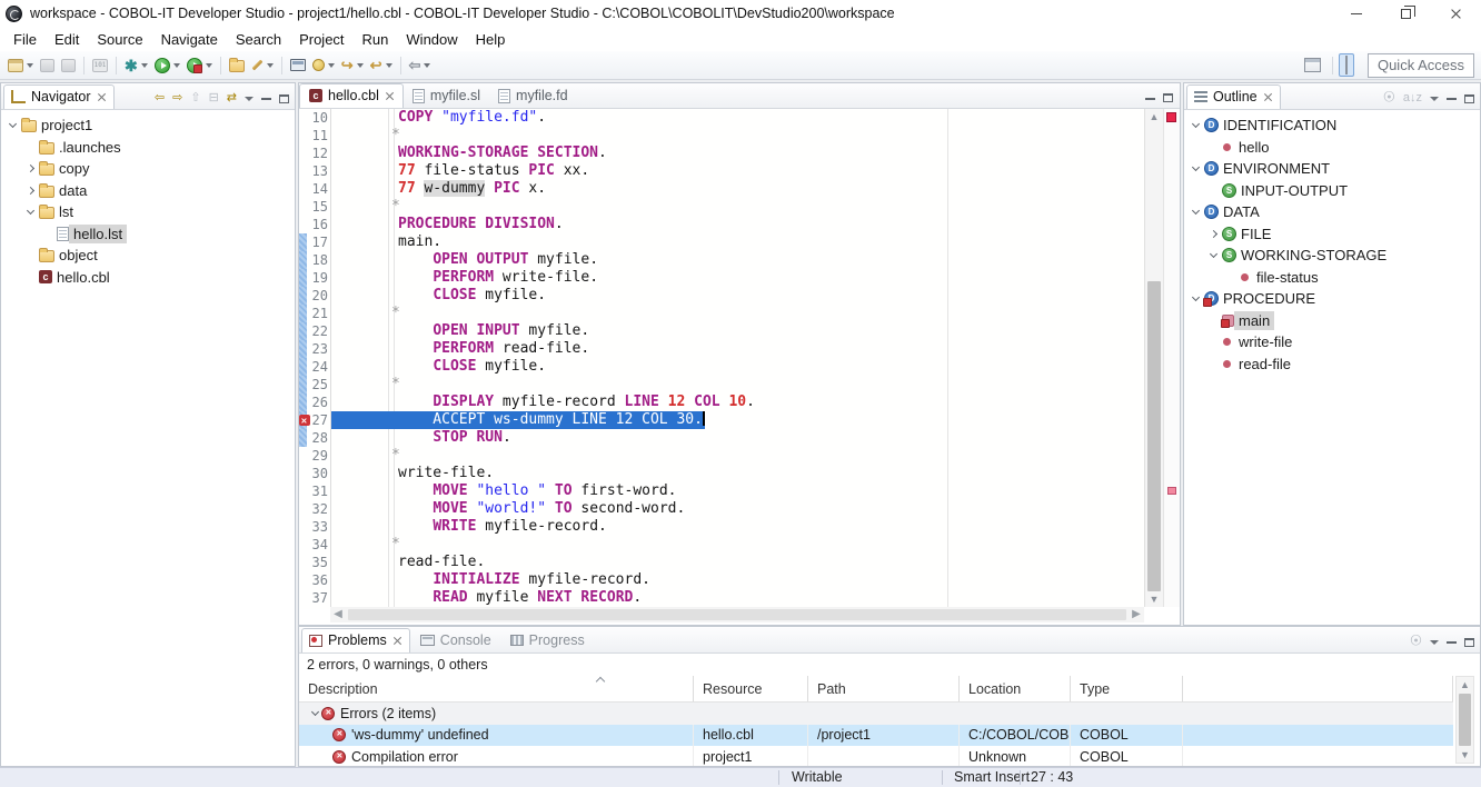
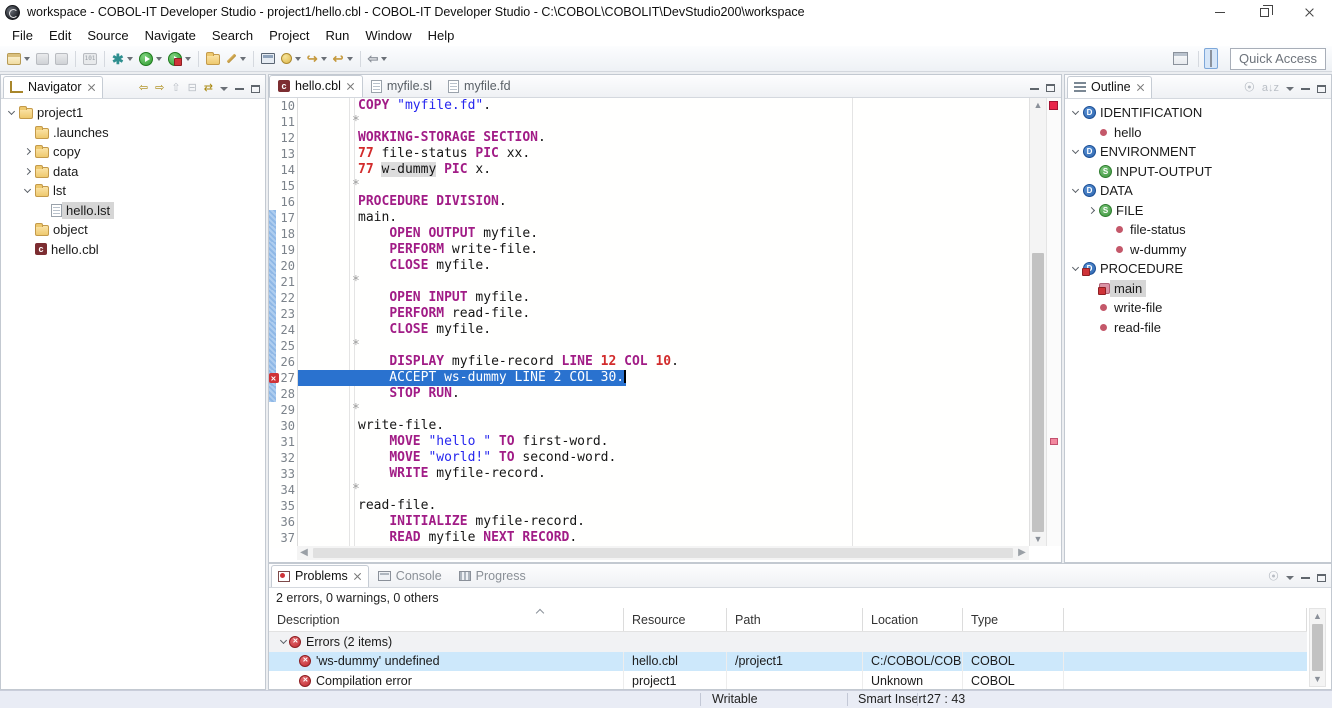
  workspace - COBOL-IT Developer Studio - project1/hello.cbl - COBOL-IT Developer Studio - C:\COBOL\COBOLIT\DevStudio200\workspace
  File
  Edit
  Source
  Navigate
  Search
  Project
  Run
  Window
  Help
  ✱
  ↪
  ↩
  ⇦
  Quick Access
  Navigator
  ⇦
  ⇨
  ⇧
  ⊟
  ⇄
  project1
  .launches
  copy
  data
  lst
  hello.lst
  object
  hello.cbl
  hello.cbl
  myfile.sl
  myfile.fd
  10
  COPY "myfile.fd".
  11
  *
  12
  WORKING-STORAGE SECTION.
  13
  77 file-status PIC xx.
  14
  77 w-dummy PIC x.
  15
  *
  16
  PROCEDURE DIVISION.
  17
  main.
  18
  OPEN OUTPUT myfile.
  19
  PERFORM write-file.
  20
  CLOSE myfile.
  21
  *
  22
  OPEN INPUT myfile.
  23
  PERFORM read-file.
  24
  CLOSE myfile.
  25
  *
  26
  DISPLAY myfile-record LINE 12 COL 10.
  27
- ACCEPT ws-dummy LINE 12 COL 30.
+ ACCEPT ws-dummy LINE 2 COL 30.
  28
  STOP RUN.
  29
  *
  30
  write-file.
  31
  MOVE "hello " TO first-word.
  32
  MOVE "world!" TO second-word.
  33
  WRITE myfile-record.
  34
  *
  35
  read-file.
  36
  INITIALIZE myfile-record.
  37
  READ myfile NEXT RECORD.
  ▲
  ▼
  ◀
  ▶
  Outline
  ⦿
  a↓z
  IDENTIFICATION
  hello
  ENVIRONMENT
  INPUT-OUTPUT
  DATA
  FILE
- WORKING-STORAGE
  file-status
+ w-dummy
  PROCEDURE
  main
  write-file
  read-file
  Problems
  Console
  Progress
  ⦿
  2 errors, 0 warnings, 0 others
  Description
  Resource
  Path
  Location
  Type
  Errors (2 items)
  'ws-dummy' undefined
  hello.cbl
  /project1
  C:/COBOL/COB
  COBOL
  Compilation error
  project1
  Unknown
  COBOL
  ▲
  ▼
  Writable
  Smart Insert
  27 : 43
